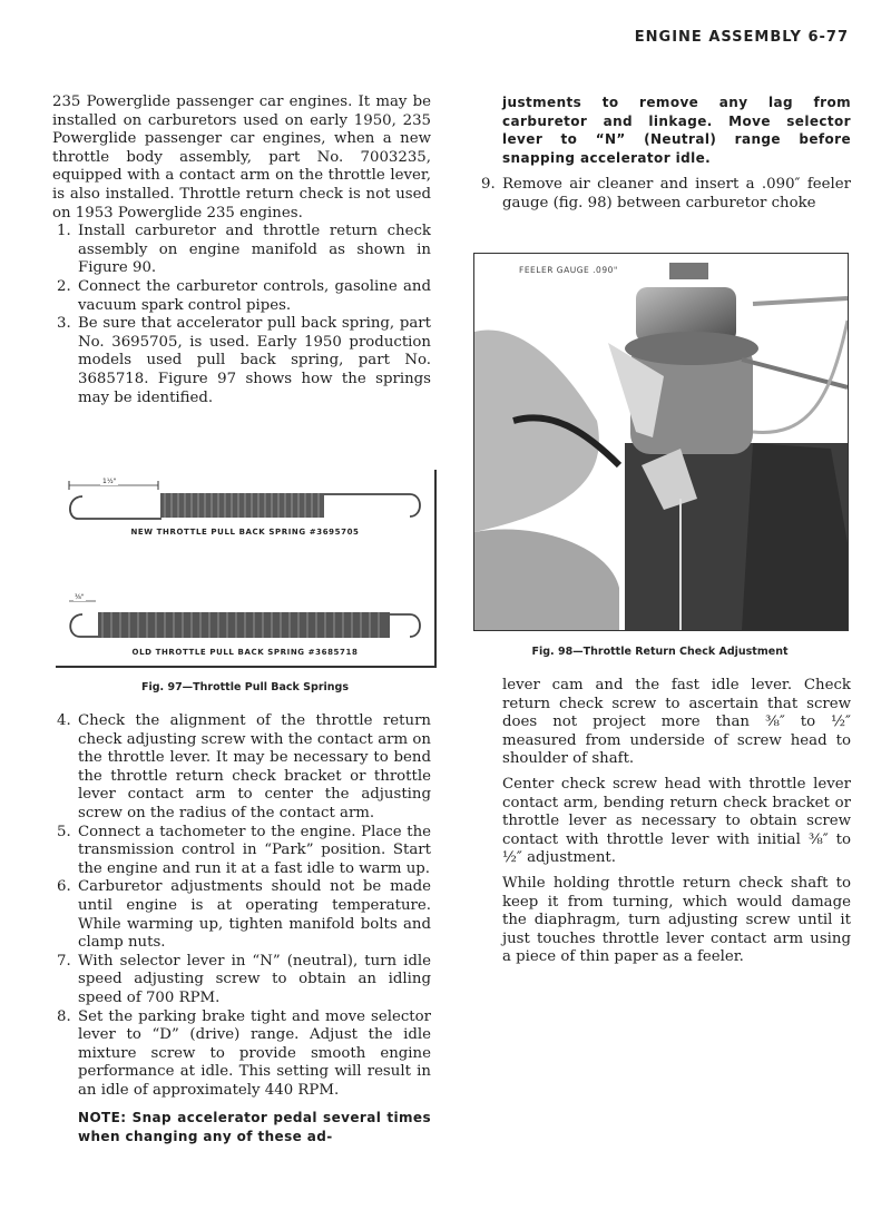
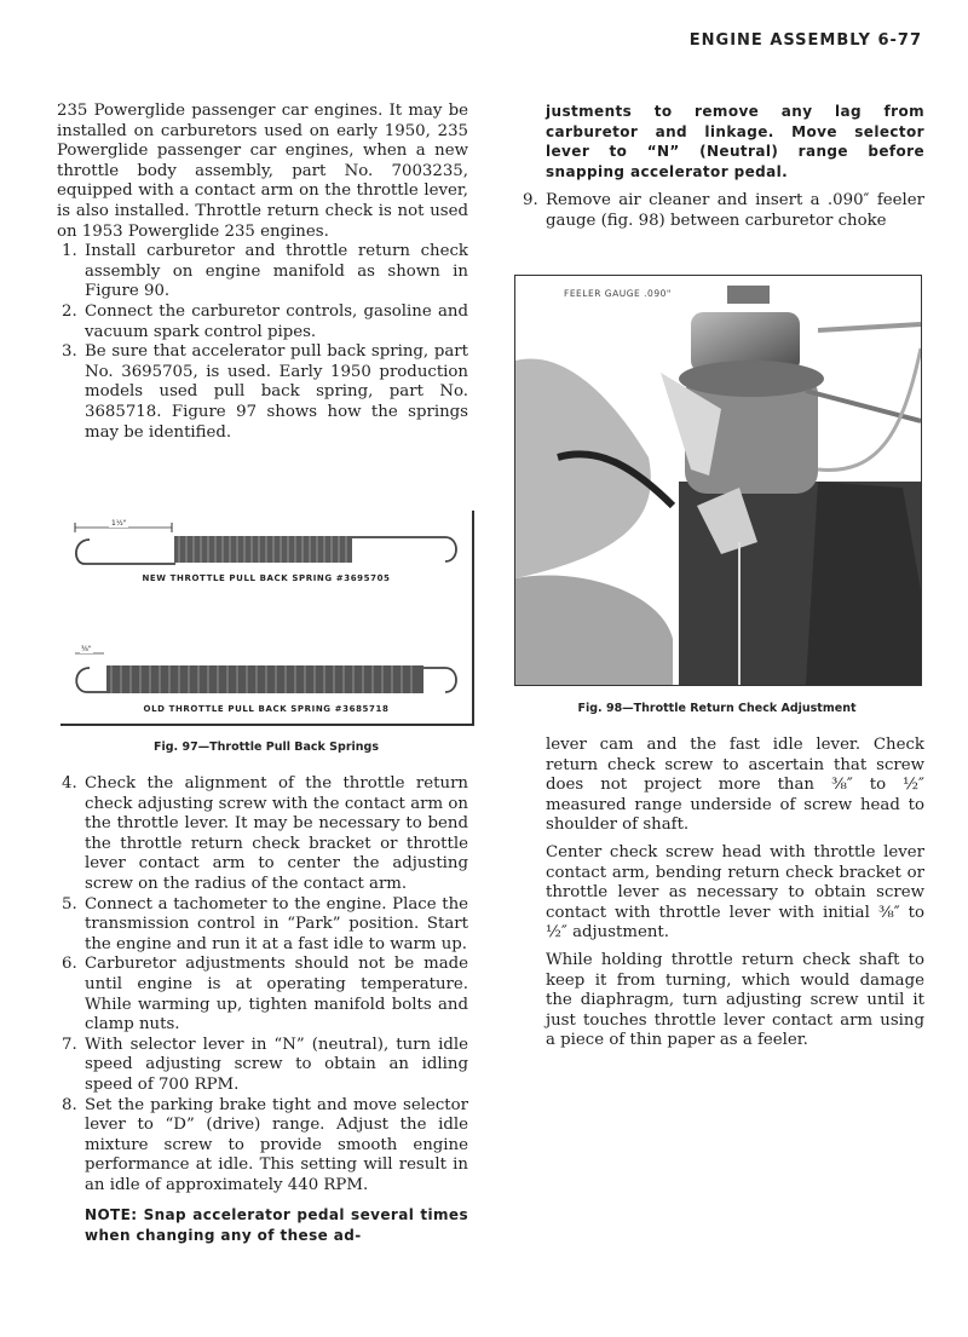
  ENGINE ASSEMBLY 6-77
  235 Powerglide passenger car engines. It may be installed on carburetors used on early 1950, 235 Powerglide passenger car engines, when a new throttle body assembly, part No. 7003235, equipped with a contact arm on the throttle lever, is also installed. Throttle return check is not used on 1953 Powerglide 235 engines.
  1.
  Install carburetor and throttle return check assembly on engine manifold as shown in Figure 90.
  2.
  Connect the carburetor controls, gasoline and vacuum spark control pipes.
  3.
  Be sure that accelerator pull back spring, part No. 3695705, is used. Early 1950 production models used pull back spring, part No. 3685718. Figure 97 shows how the springs may be identified.
  NEW THROTTLE PULL BACK SPRING #3695705
  OLD THROTTLE PULL BACK SPRING #3685718
  Fig. 97—Throttle Pull Back Springs
  4.
  Check the alignment of the throttle return check adjusting screw with the contact arm on the throttle lever. It may be necessary to bend the throttle return check bracket or throttle lever contact arm to center the adjusting screw on the radius of the contact arm.
  5.
  Connect a tachometer to the engine. Place the transmission control in “Park” position. Start the engine and run it at a fast idle to warm up.
  6.
  Carburetor adjustments should not be made until engine is at operating temperature. While warming up, tighten manifold bolts and clamp nuts.
  7.
  With selector lever in “N” (neutral), turn idle speed adjusting screw to obtain an idling speed of 700 RPM.
  8.
  Set the parking brake tight and move selector lever to “D” (drive) range. Adjust the idle mixture screw to provide smooth engine performance at idle. This setting will result in an idle of approximately 440 RPM.
  NOTE: Snap accelerator pedal several times when changing any of these ad-
- justments to remove any lag from carburetor and linkage. Move selector lever to “N” (Neutral) range before snapping accelerator idle.
+ justments to remove any lag from carburetor and linkage. Move selector lever to “N” (Neutral) range before snapping accelerator pedal.
  9.
  Remove air cleaner and insert a .090″ feeler gauge (fig. 98) between carburetor choke
  FEELER GAUGE .090"
  Fig. 98—Throttle Return Check Adjustment
- lever cam and the fast idle lever. Check return check screw to ascertain that screw does not project more than ⅜″ to ½″ measured from underside of screw head to shoulder of shaft.
+ lever cam and the fast idle lever. Check return check screw to ascertain that screw does not project more than ⅜″ to ½″ measured range underside of screw head to shoulder of shaft.
  Center check screw head with throttle lever contact arm, bending return check bracket or throttle lever as necessary to obtain screw contact with throttle lever with initial ⅜″ to ½″ adjustment.
  While holding throttle return check shaft to keep it from turning, which would damage the diaphragm, turn adjusting screw until it just touches throttle lever contact arm using a piece of thin paper as a feeler.
